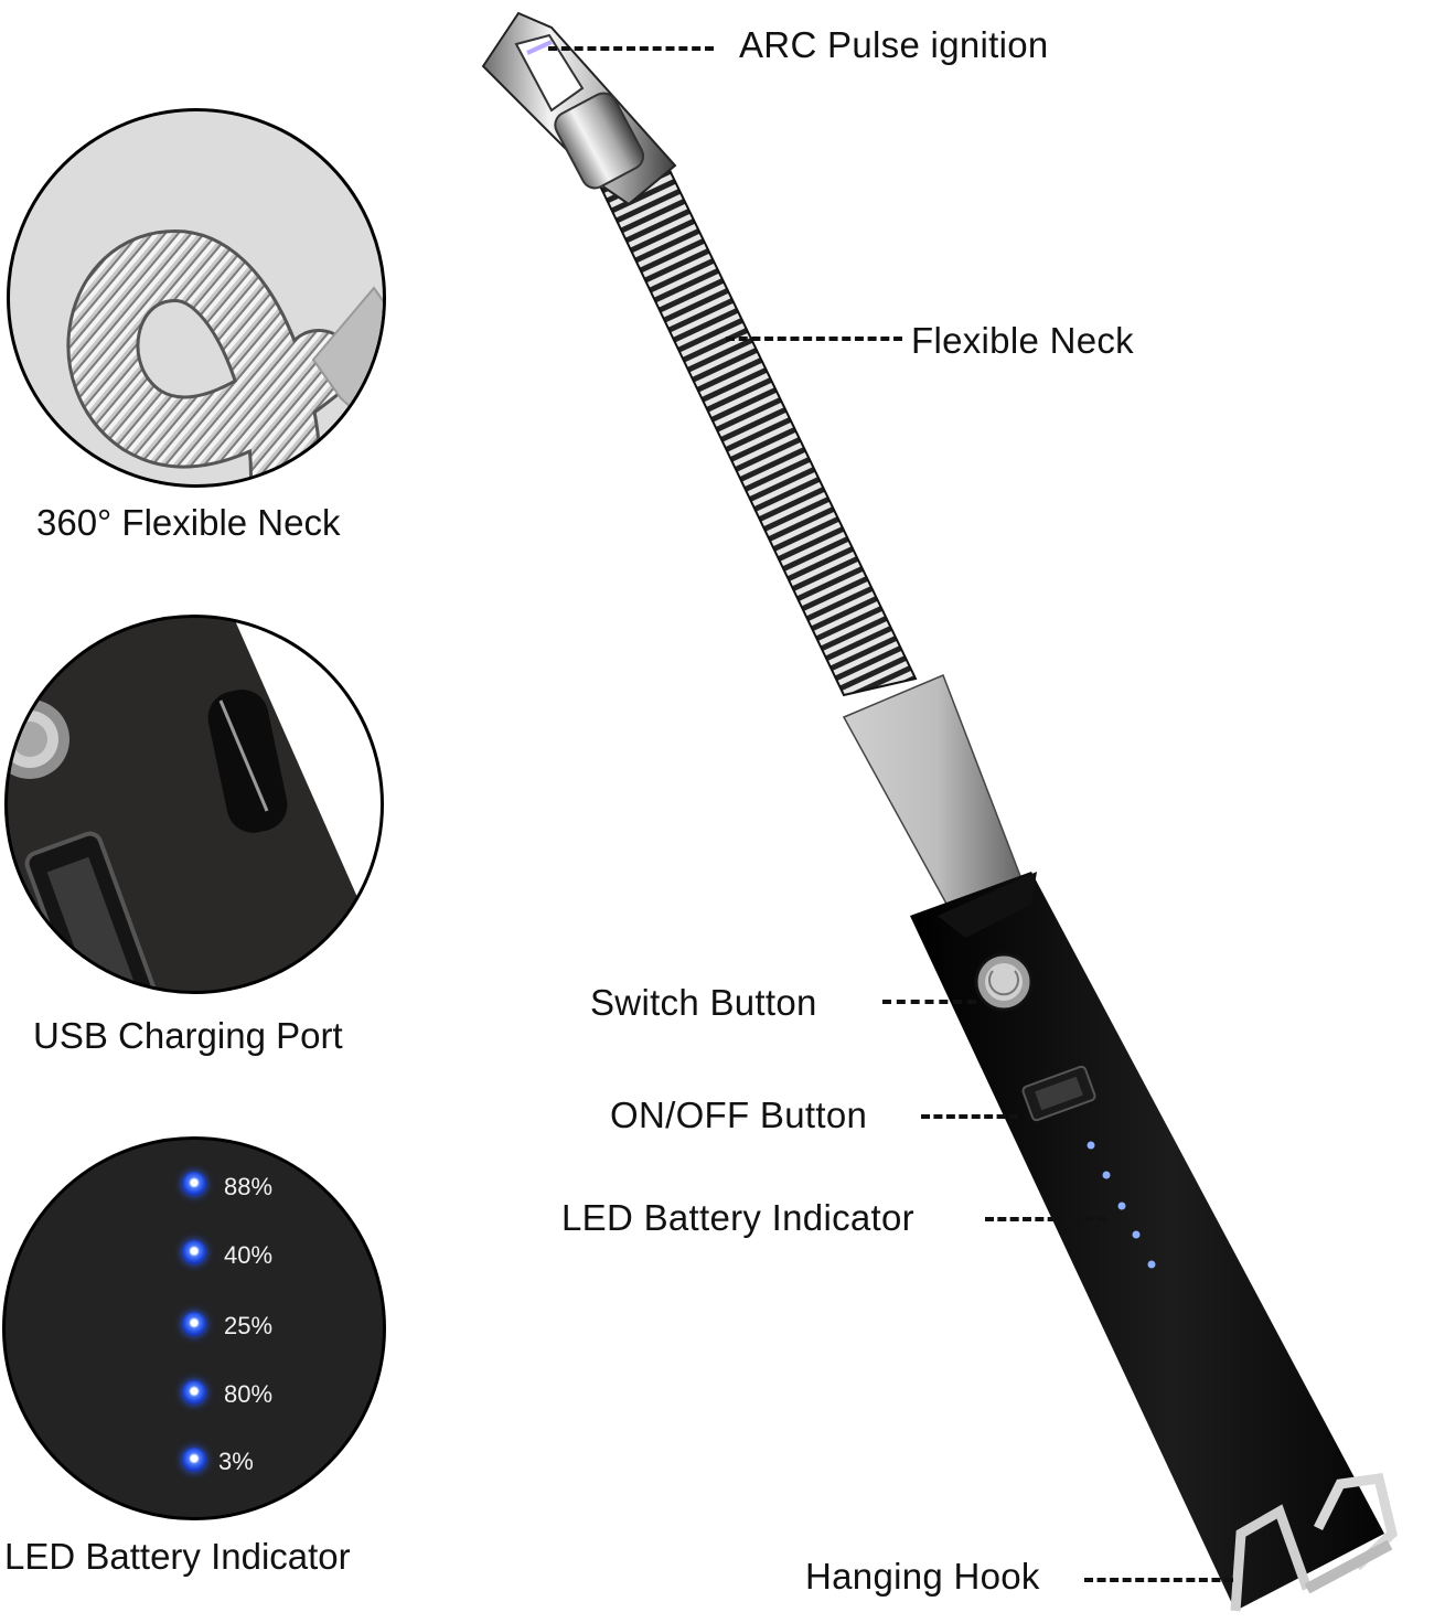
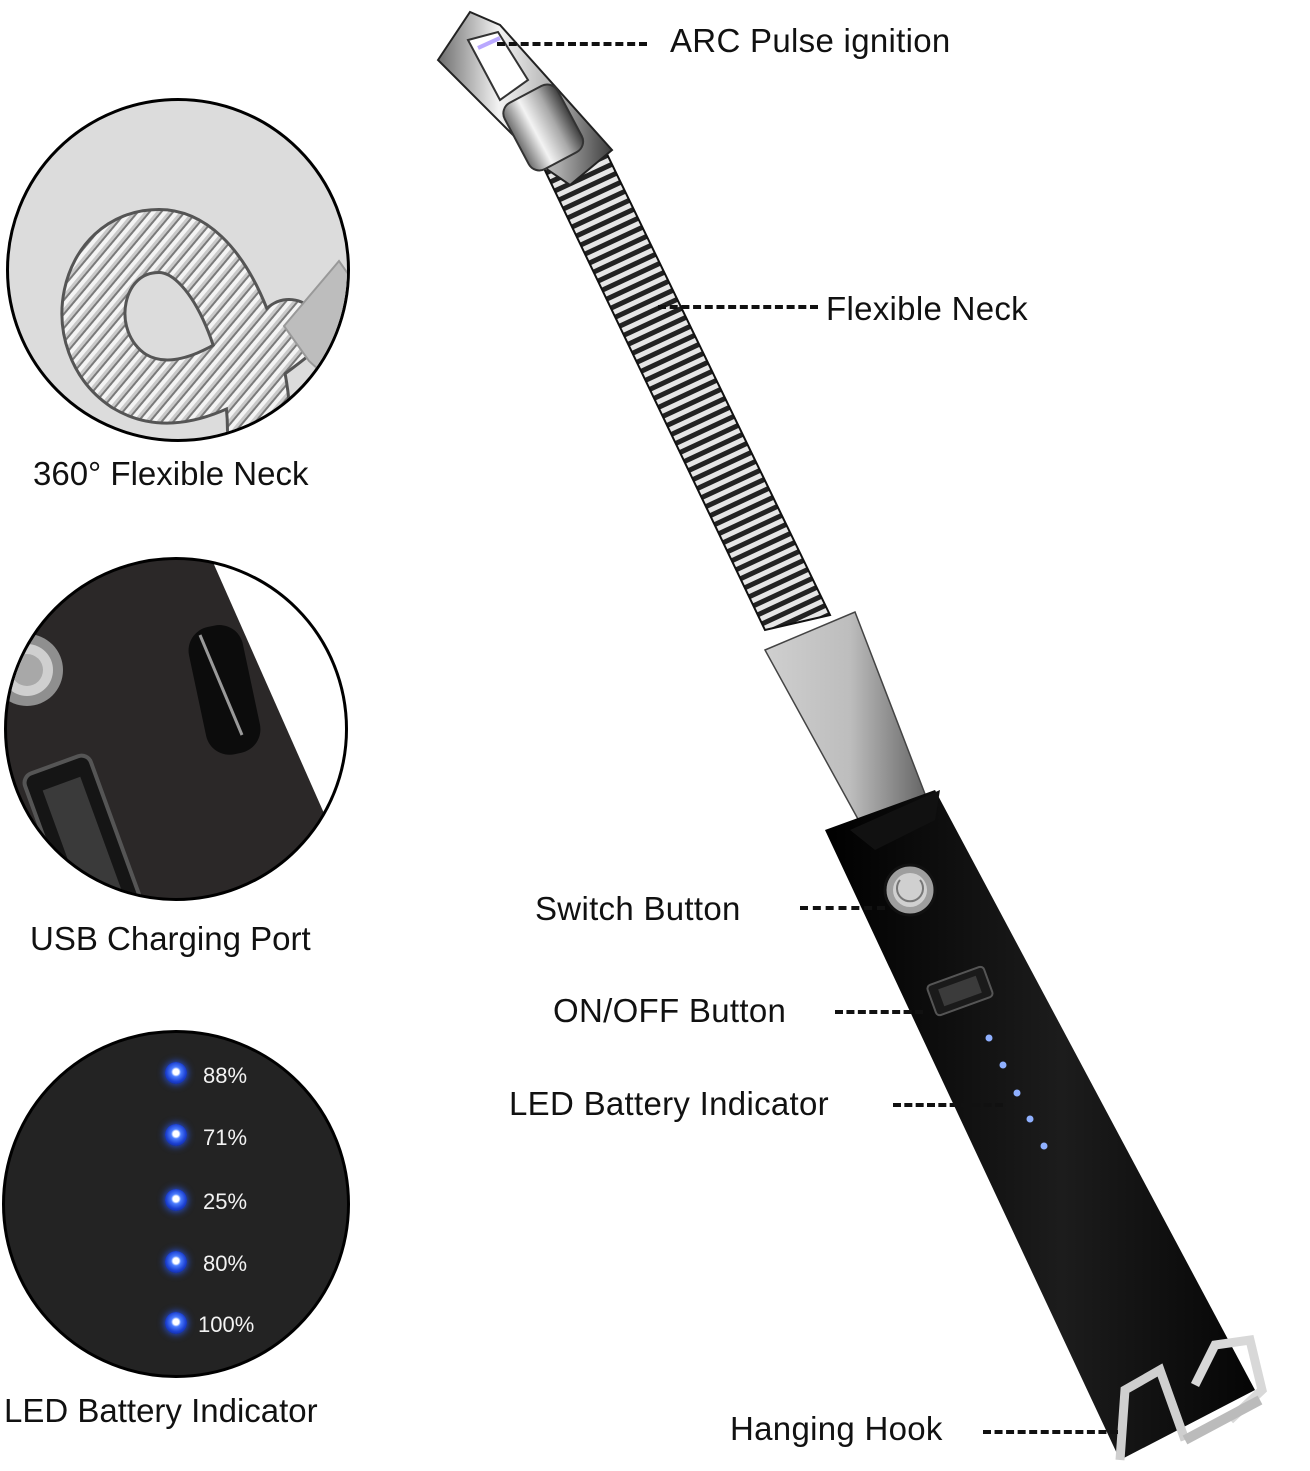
  360° Flexible Neck
  USB Charging Port
  88%
- 40%
+ 71%
  25%
  80%
- 3%
+ 100%
  LED Battery Indicator
  ARC Pulse ignition
  Flexible Neck
  Switch Button
  ON/OFF Button
  LED Battery Indicator
  Hanging Hook
